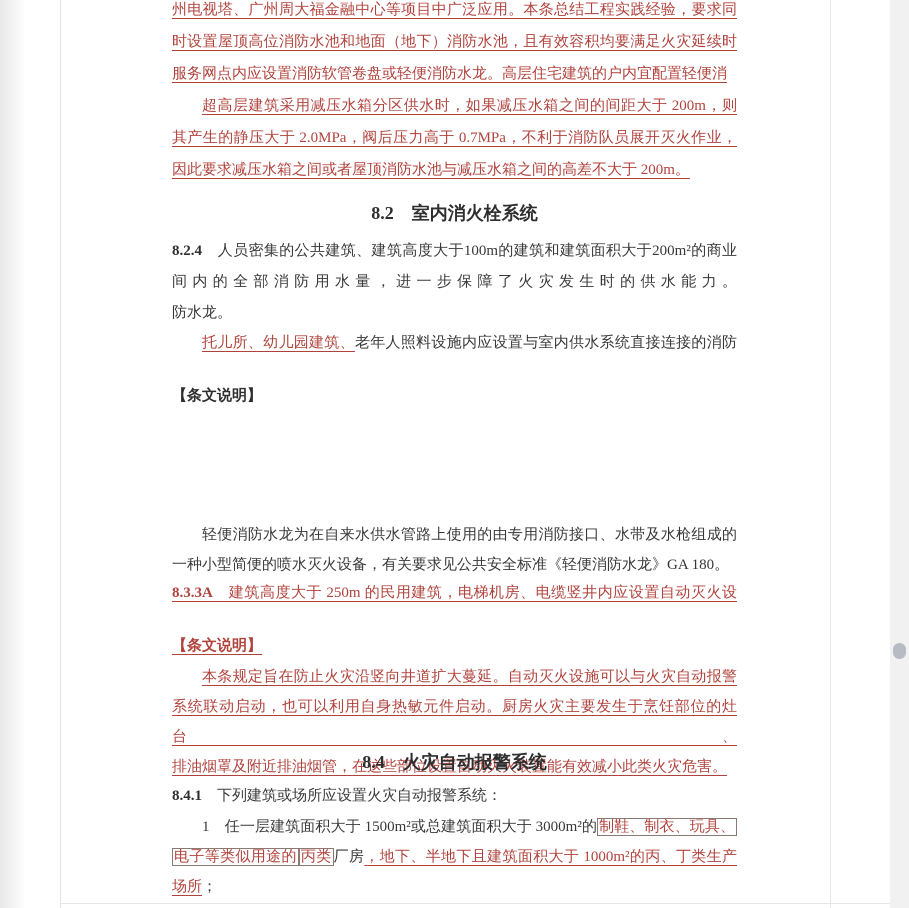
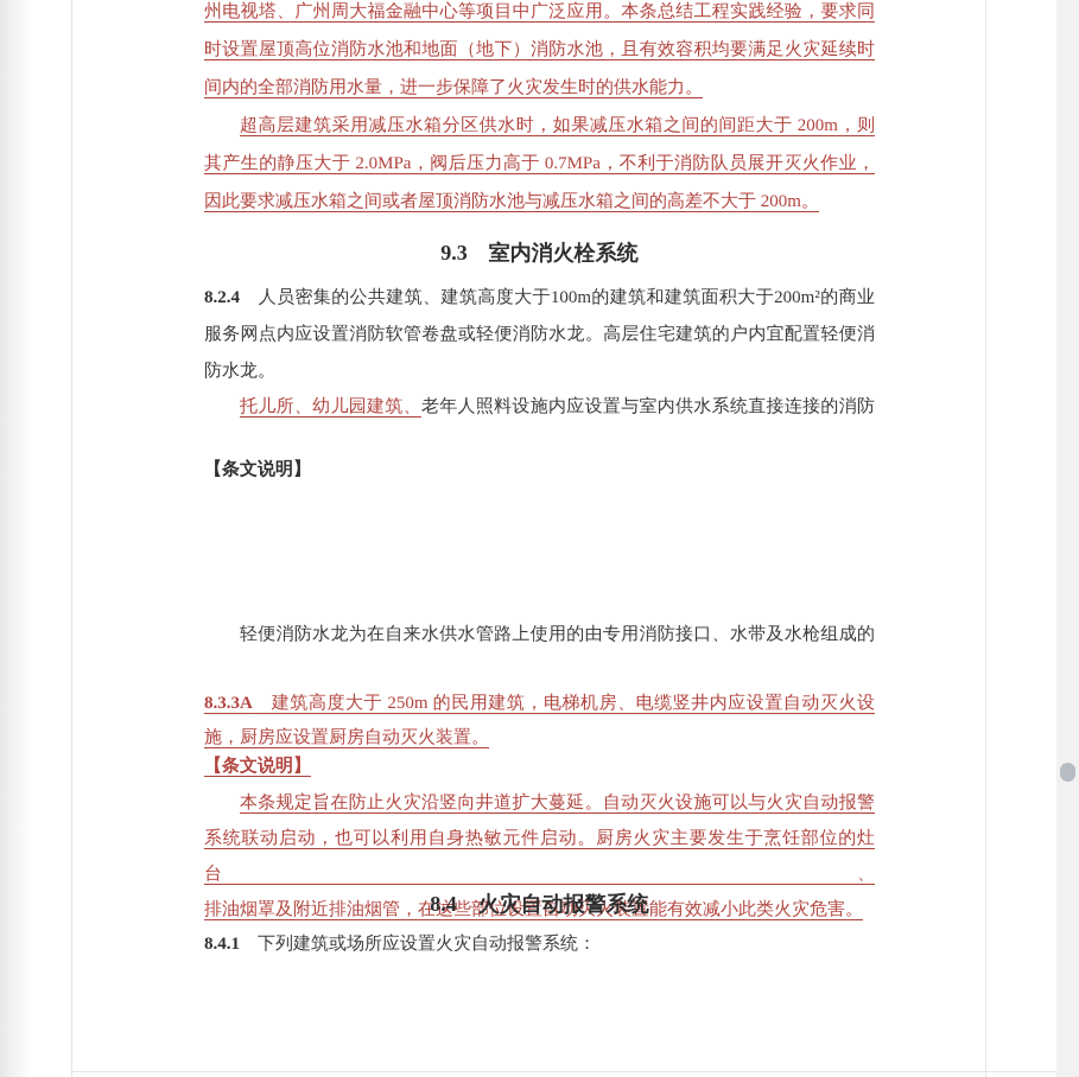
  州电视塔、广州周大福金融中心等项目中广泛应用。本条总结工程实践经验，要求同
  时设置屋顶高位消防水池和地面（地下）消防水池，且有效容积均要满足火灾延续时
- 服务网点内应设置消防软管卷盘或轻便消防水龙。高层住宅建筑的户内宜配置轻便消
+ 间内的全部消防用水量，进一步保障了火灾发生时的供水能力。
  超高层建筑采用减压水箱分区供水时，如果减压水箱之间的间距大于 200m，则
  其产生的静压大于 2.0MPa，阀后压力高于 0.7MPa，不利于消防队员展开灭火作业，
  因此要求减压水箱之间或者屋顶消防水池与减压水箱之间的高差不大于 200m。
- 8.2 室内消火栓系统
+ 9.3 室内消火栓系统
  8.2.4 人员密集的公共建筑、建筑高度大于100m的建筑和建筑面积大于200m²的商业
- 间内的全部消防用水量，进一步保障了火灾发生时的供水能力。
+ 服务网点内应设置消防软管卷盘或轻便消防水龙。高层住宅建筑的户内宜配置轻便消
  防水龙。
  托儿所、幼儿园建筑、老年人照料设施内应设置与室内供水系统直接连接的消防
  【条文说明】
  轻便消防水龙为在自来水供水管路上使用的由专用消防接口、水带及水枪组成的
- 一种小型简便的喷水灭火设备，有关要求见公共安全标准《轻便消防水龙》GA 180。
  8.3.3A 建筑高度大于 250m 的民用建筑，电梯机房、电缆竖井内应设置自动灭火设
+ 施，厨房应设置厨房自动灭火装置。
  【条文说明】
  本条规定旨在防止火灾沿竖向井道扩大蔓延。自动灭火设施可以与火灾自动报警
  系统联动启动，也可以利用自身热敏元件启动。厨房火灾主要发生于烹饪部位的灶台、
  排油烟罩及附近排油烟管，在这些部位设置自动灭火装置能有效减小此类火灾危害。
  8.4 火灾自动报警系统
  8.4.1 下列建筑或场所应设置火灾自动报警系统：
- 1 任一层建筑面积大于 1500m²或总建筑面积大于 3000m²的 制鞋、制衣、玩具、
- 电子等类似用途的 丙类 厂房，地下、半地下且建筑面积大于 1000m²的丙、丁类生产
- 场所；
